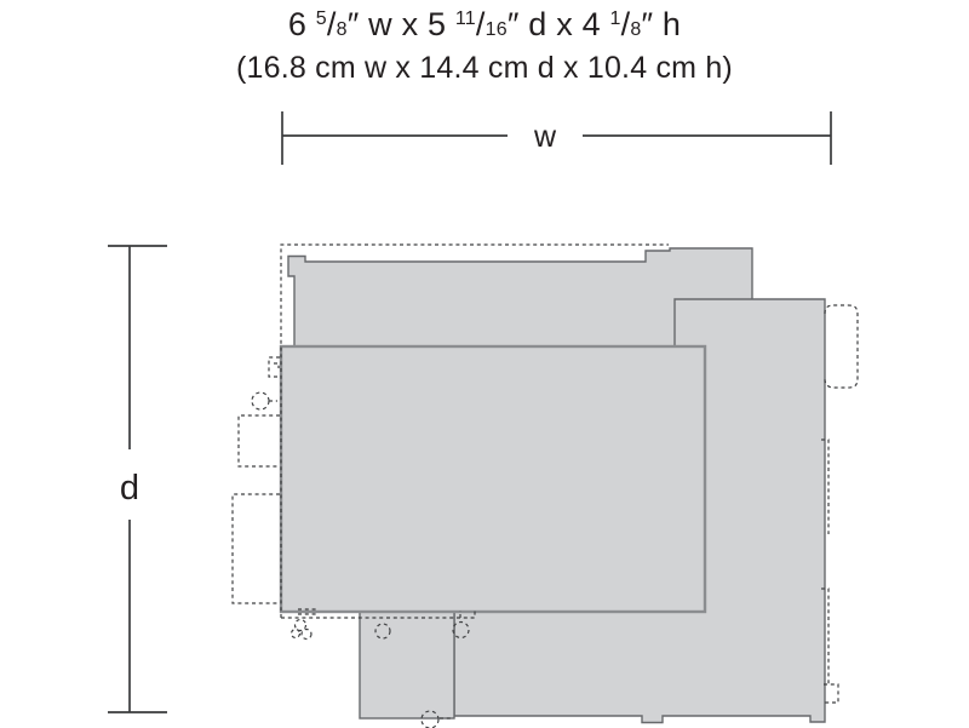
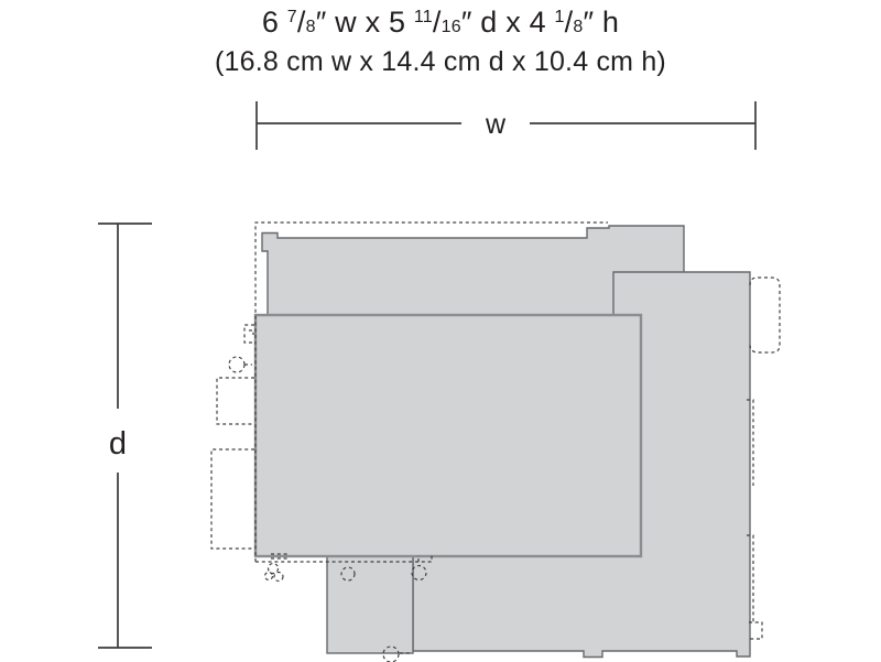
- 6 5/8″ w x 5 11/16″ d x 4 1/8″ h
+ 6 7/8″ w x 5 11/16″ d x 4 1/8″ h
  (16.8 cm w x 14.4 cm d x 10.4 cm h)
  w
  d
